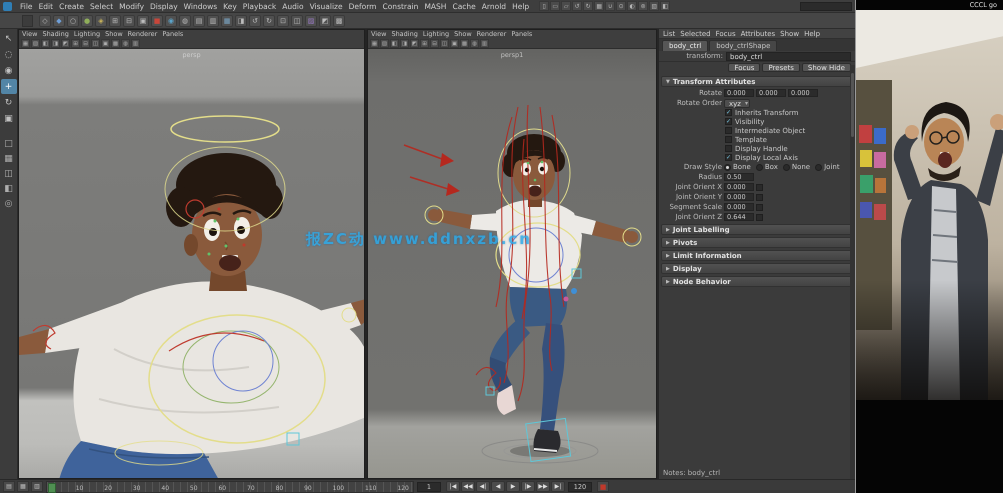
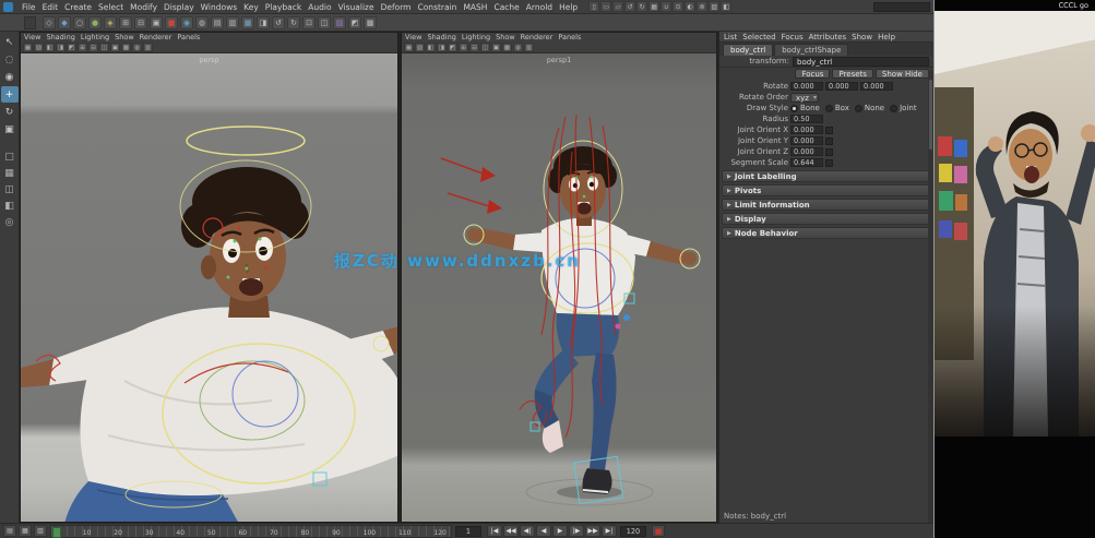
  File
  Edit
  Create
  Select
  Modify
  Display
  Windows
  Key
  Playback
  Audio
  Visualize
  Deform
  Constrain
  MASH
  Cache
  Arnold
  Help
  ◇
  ◆
  ○
  ●
  ◈
  ⊞
  ⊟
  ▣
  ■
  ◉
  ◍
  ▤
  ▥
  ▦
  ◨
  ↺
  ↻
  ⊡
  ◫
  ▨
  ◩
  ▩
  ↖
  ◌
  ◉
  +
  ↻
  ▣
  □
  ▦
  ◫
  ◧
  ◎
  View
  Shading
  Lighting
  Show
  Renderer
  Panels
  persp
  View
  Shading
  Lighting
  Show
  Renderer
  Panels
  persp1
  报ZC动 www.ddnxzb.cn
  List
  Selected
  Focus
  Attributes
  Show
  Help
  body_ctrl
  body_ctrlShape
  transform:
  body_ctrl
  Focus
  Presets
  Show Hide
- Transform Attributes
  Rotate
  0.000
  0.000
  0.000
  Rotate Order
  xyz
- Inherits Transform
- Visibility
- Intermediate Object
- Template
- Display Handle
- Display Local Axis
  Draw Style
  Bone
  Box
  None
  Joint
  Radius
  0.50
  Joint Orient X
  0.000
  Joint Orient Y
  0.000
- Segment Scale
+ Joint Orient Z
  0.000
- Joint Orient Z
+ Segment Scale
  0.644
  Joint Labelling
  Pivots
  Limit Information
  Display
  Node Behavior
  Notes: body_ctrl
  CCCL go
  1
  120
  ■
